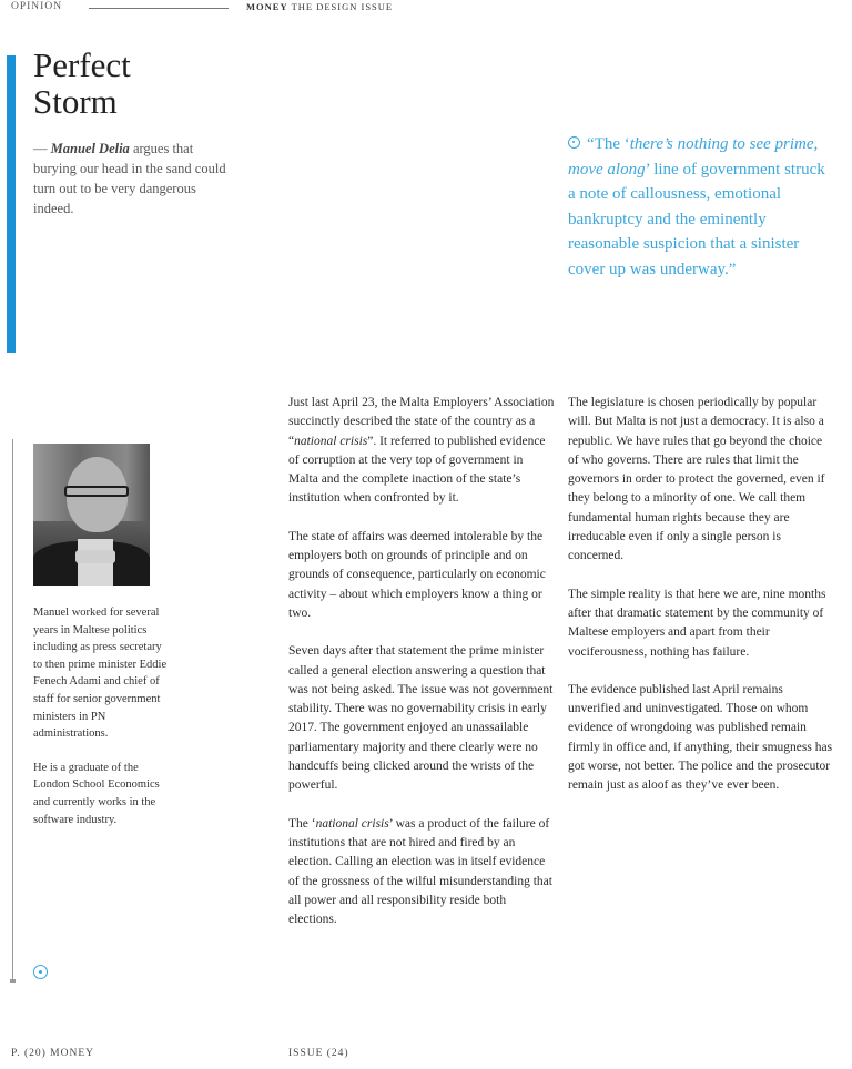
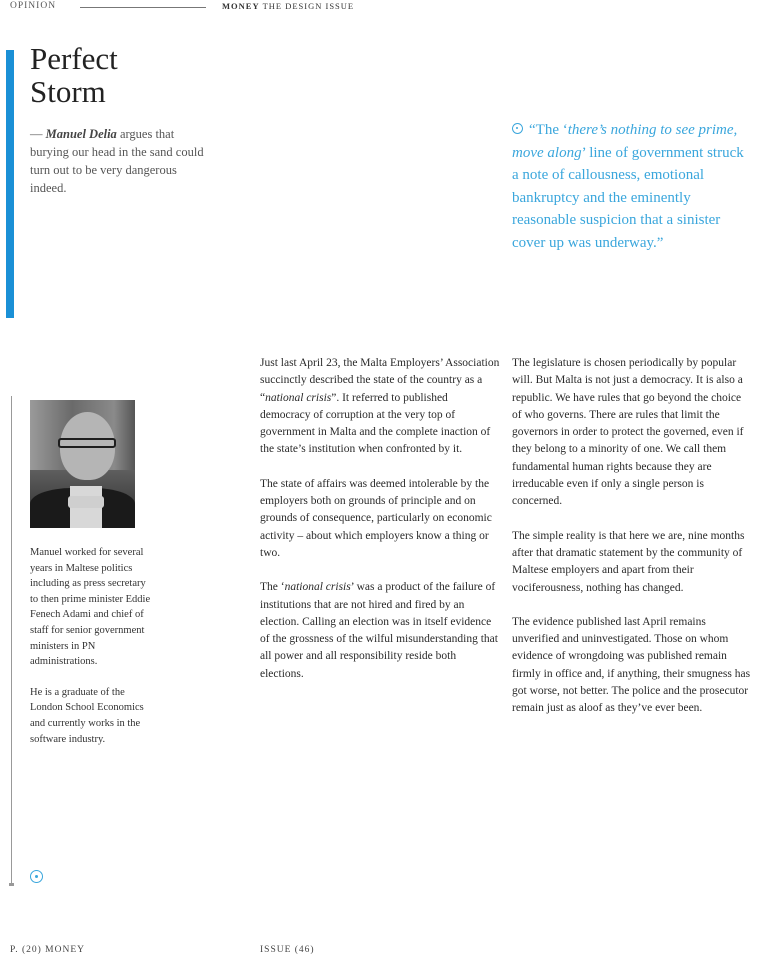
  OPINION
  MONEY THE DESIGN ISSUE
  Perfect
  Storm
  — Manuel Delia argues that burying our head in the sand could turn out to be very dangerous indeed.
  “The ‘there’s nothing to see prime, move along’ line of government struck a note of callousness, emotional bankruptcy and the eminently reasonable suspicion that a sinister cover up was underway.”
  Manuel worked for several years in Maltese politics including as press secretary to then prime minister Eddie Fenech Adami and chief of staff for senior government ministers in PN administrations.
  He is a graduate of the London School Economics and currently works in the software industry.
- Just last April 23, the Malta Employers’ Association succinctly described the state of the country as a “national crisis”. It referred to published evidence of corruption at the very top of government in Malta and the complete inaction of the state’s institution when confronted by it.
+ Just last April 23, the Malta Employers’ Association succinctly described the state of the country as a “national crisis”. It referred to published democracy of corruption at the very top of government in Malta and the complete inaction of the state’s institution when confronted by it.
  The state of affairs was deemed intolerable by the employers both on grounds of principle and on grounds of consequence, particularly on economic activity – about which employers know a thing or two.
- Seven days after that statement the prime minister called a general election answering a question that was not being asked. The issue was not government stability. There was no governability crisis in early 2017. The government enjoyed an unassailable parliamentary majority and there clearly were no handcuffs being clicked around the wrists of the powerful.
  The ‘national crisis’ was a product of the failure of institutions that are not hired and fired by an election. Calling an election was in itself evidence of the grossness of the wilful misunderstanding that all power and all responsibility reside both elections.
  The legislature is chosen periodically by popular will. But Malta is not just a democracy. It is also a republic. We have rules that go beyond the choice of who governs. There are rules that limit the governors in order to protect the governed, even if they belong to a minority of one. We call them fundamental human rights because they are irreducable even if only a single person is concerned.
- The simple reality is that here we are, nine months after that dramatic statement by the community of Maltese employers and apart from their vociferousness, nothing has failure.
+ The simple reality is that here we are, nine months after that dramatic statement by the community of Maltese employers and apart from their vociferousness, nothing has changed.
  The evidence published last April remains unverified and uninvestigated. Those on whom evidence of wrongdoing was published remain firmly in office and, if anything, their smugness has got worse, not better. The police and the prosecutor remain just as aloof as they’ve ever been.
  P. (20) MONEY
- ISSUE (24)
+ ISSUE (46)
